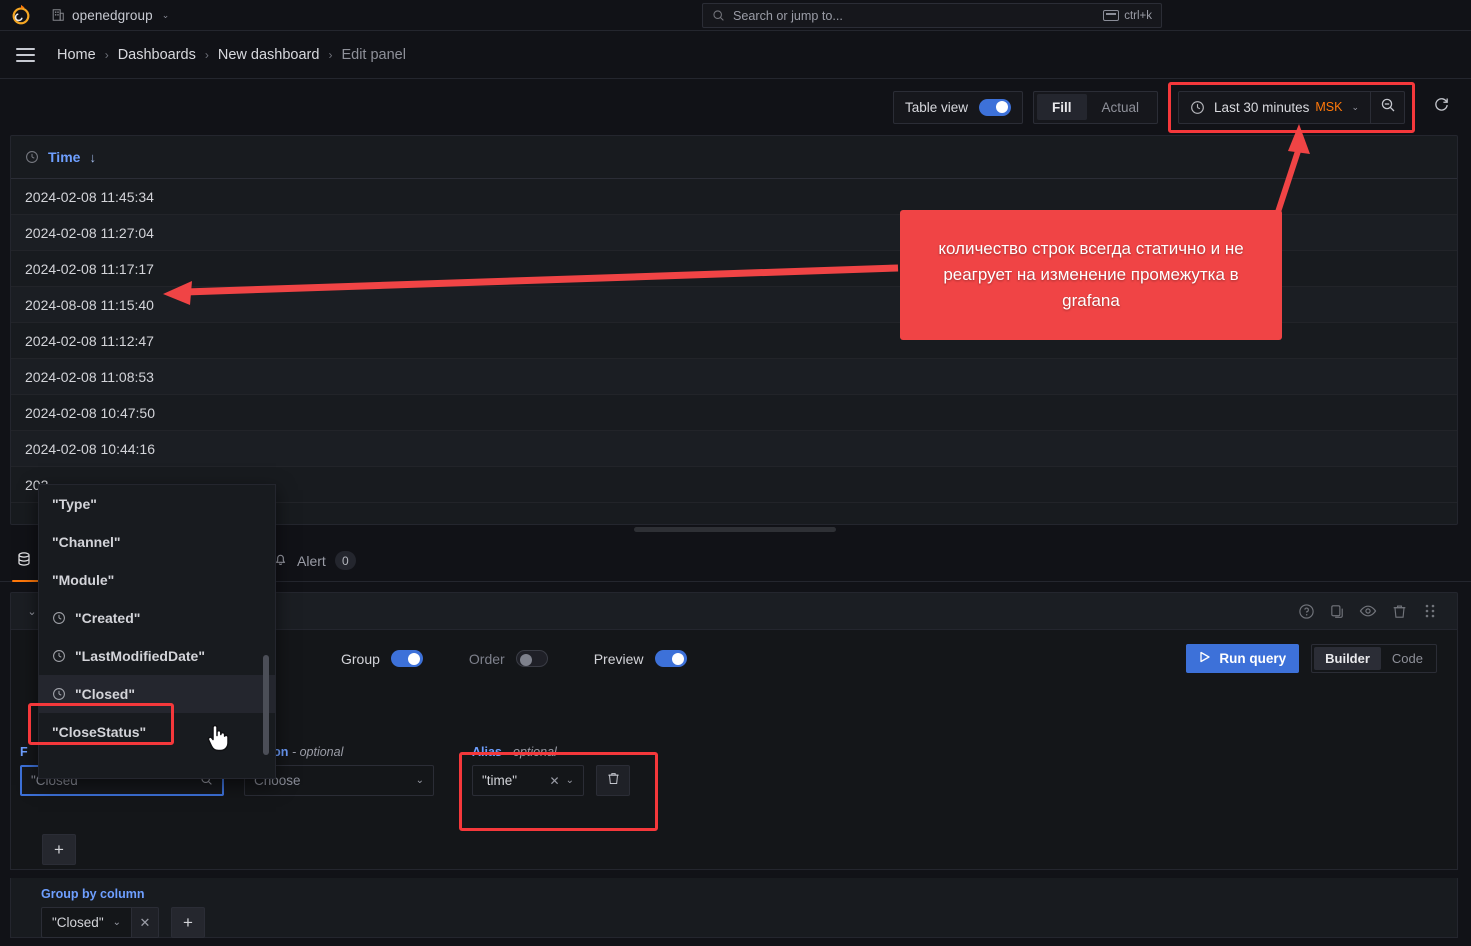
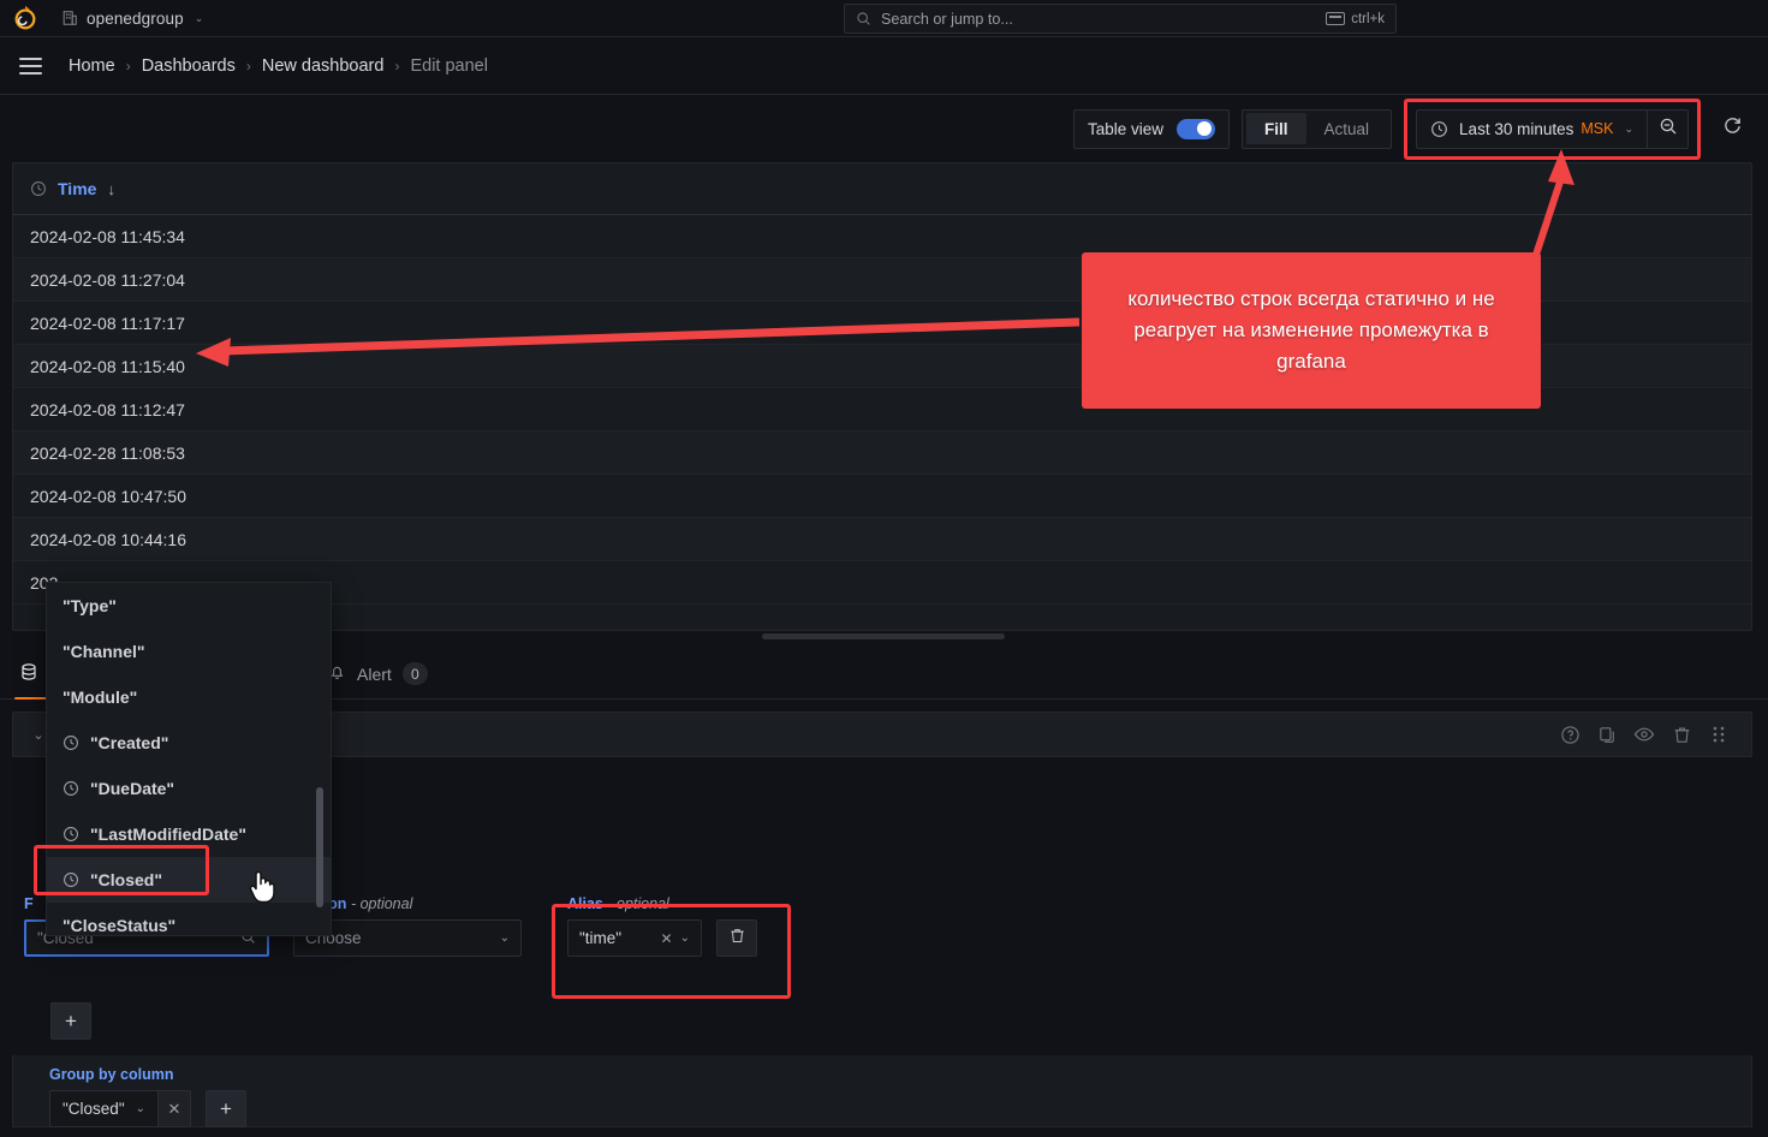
  openedgroup
  ⌄
  Search or jump to...
  ctrl+k
  Home
  ›
  Dashboards
  ›
  New dashboard
  ›
  Edit panel
  Table view
  Fill
  Actual
  Last 30 minutes
  MSK
  ⌄
  Time
  ↓
  2024-02-08 11:45:34
  2024-02-08 11:27:04
  2024-02-08 11:17:17
- 2024-08-08 11:15:40
+ 2024-02-08 11:15:40
  2024-02-08 11:12:47
- 2024-02-08 11:08:53
+ 2024-02-28 11:08:53
  2024-02-08 10:47:50
  2024-02-08 10:44:16
  количество строк всегда статично и не реагрует на изменение промежутка в grafana
  Alert
  0
  ⌄
- Group
- Order
- Preview
- Run query
- Builder
- Code
  F
  "Closed"
  Choose
  ⌄
  Alias - optional
  "time"
  ✕
  ⌄
  +
  Group by column
  "Closed"
  ⌄
  ✕
  +
  "Type"
  "Channel"
  "Module"
  "Created"
+ "DueDate"
  "LastModifiedDate"
  "Closed"
  "CloseStatus"
